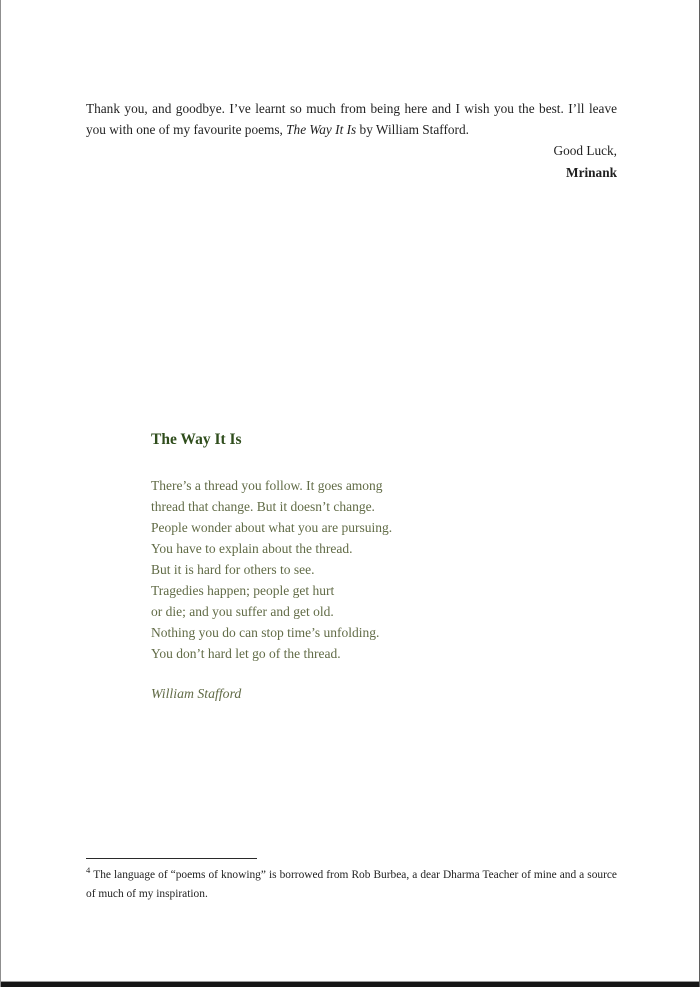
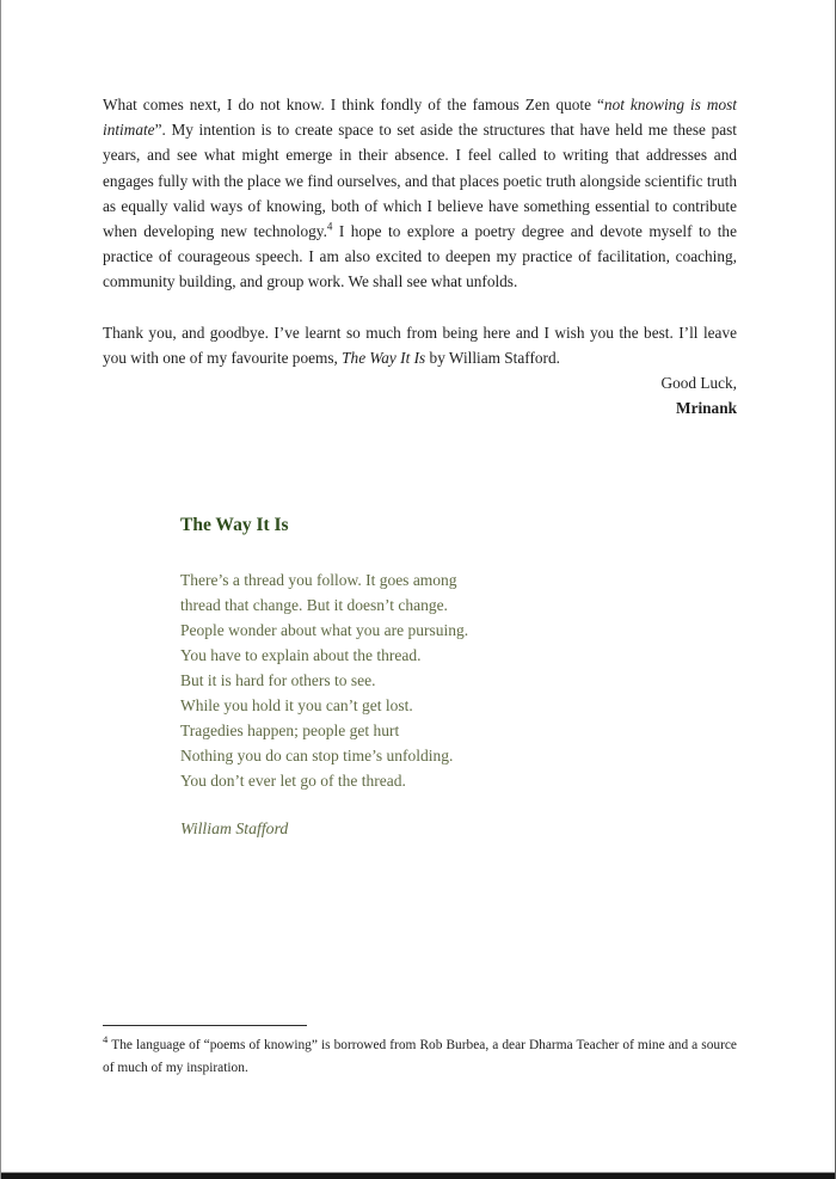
+ What comes next, I do not know. I think fondly of the famous Zen quote “not knowing is most intimate”. My intention is to create space to set aside the structures that have held me these past years, and see what might emerge in their absence. I feel called to writing that addresses and engages fully with the place we find ourselves, and that places poetic truth alongside scientific truth as equally valid ways of knowing, both of which I believe have something essential to contribute when developing new technology.4 I hope to explore a poetry degree and devote myself to the practice of courageous speech. I am also excited to deepen my practice of facilitation, coaching, community building, and group work. We shall see what unfolds.
  Thank you, and goodbye. I’ve learnt so much from being here and I wish you the best. I’ll leave you with one of my favourite poems, The Way It Is by William Stafford.
  Good Luck,
  Mrinank
  The Way It Is
  There’s a thread you follow. It goes among
  thread that change. But it doesn’t change.
  People wonder about what you are pursuing.
  You have to explain about the thread.
  But it is hard for others to see.
+ While you hold it you can’t get lost.
  Tragedies happen; people get hurt
- or die; and you suffer and get old.
  Nothing you do can stop time’s unfolding.
- You don’t hard let go of the thread.
+ You don’t ever let go of the thread.
  William Stafford
  4 The language of “poems of knowing” is borrowed from Rob Burbea, a dear Dharma Teacher of mine and a source of much of my inspiration.
